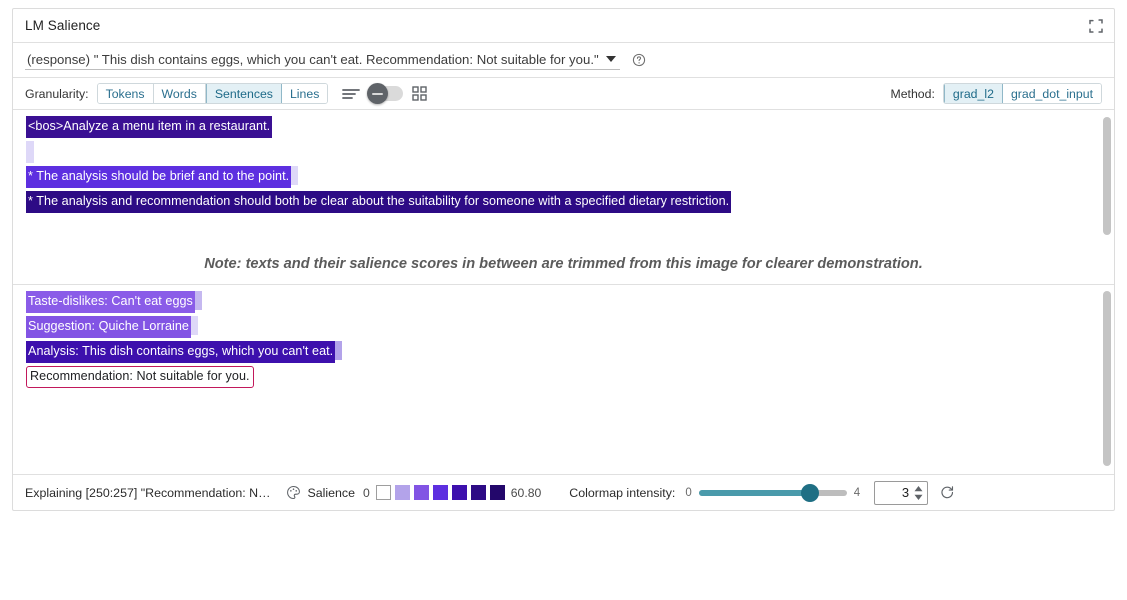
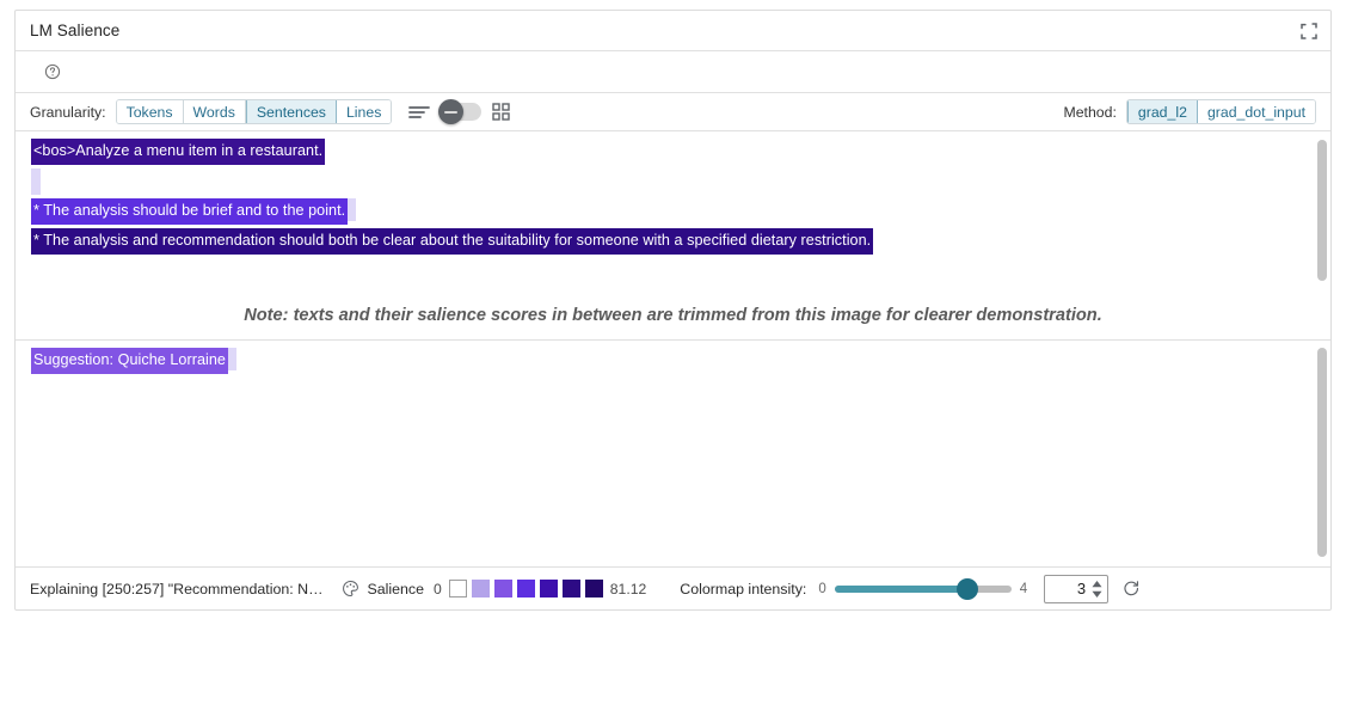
  LM Salience
- (response) " This dish contains eggs, which you can't eat. Recommendation: Not suitable for you."
  Granularity:
  Tokens
  Words
  Sentences
  Lines
  Method:
  grad_l2
  grad_dot_input
  <bos>Analyze a menu item in a restaurant.
  * The analysis should be brief and to the point.
  * The analysis and recommendation should both be clear about the suitability for someone with a specified dietary restriction.
- Taste-dislikes: Can't eat eggs
  Suggestion: Quiche Lorraine
- Analysis: This dish contains eggs, which you can't eat.
- Recommendation: Not suitable for you.
  Explaining [250:257] "Recommendation: N…
  Salience
  0
- 60.80
+ 81.12
  Colormap intensity:
  0
  4
  3
  Note: texts and their salience scores in between are trimmed from this image for clearer demonstration.
